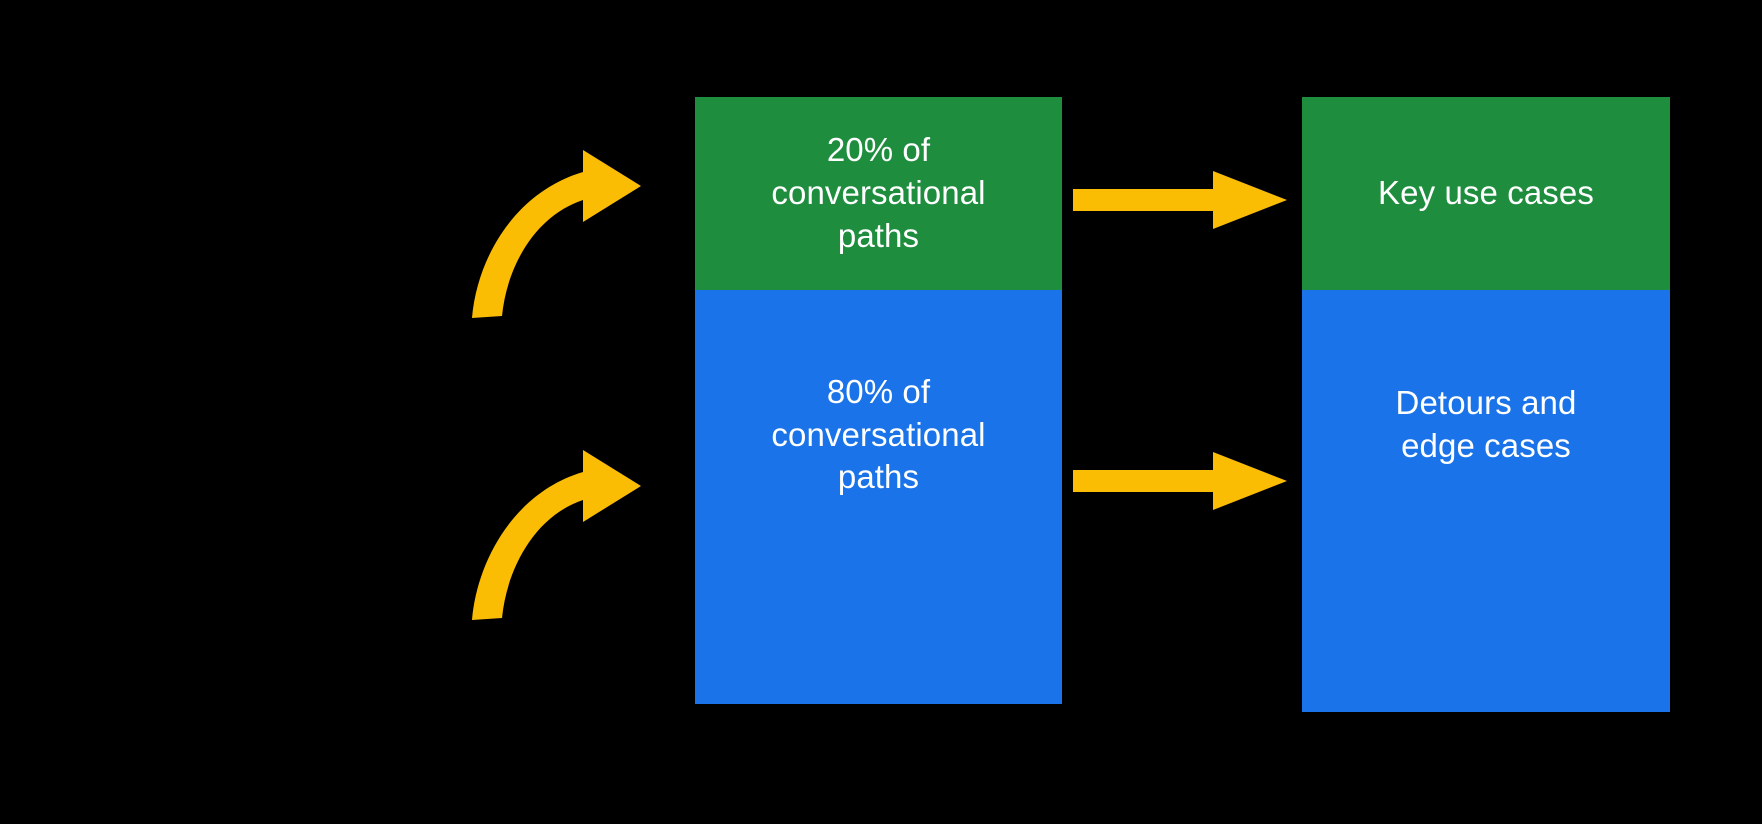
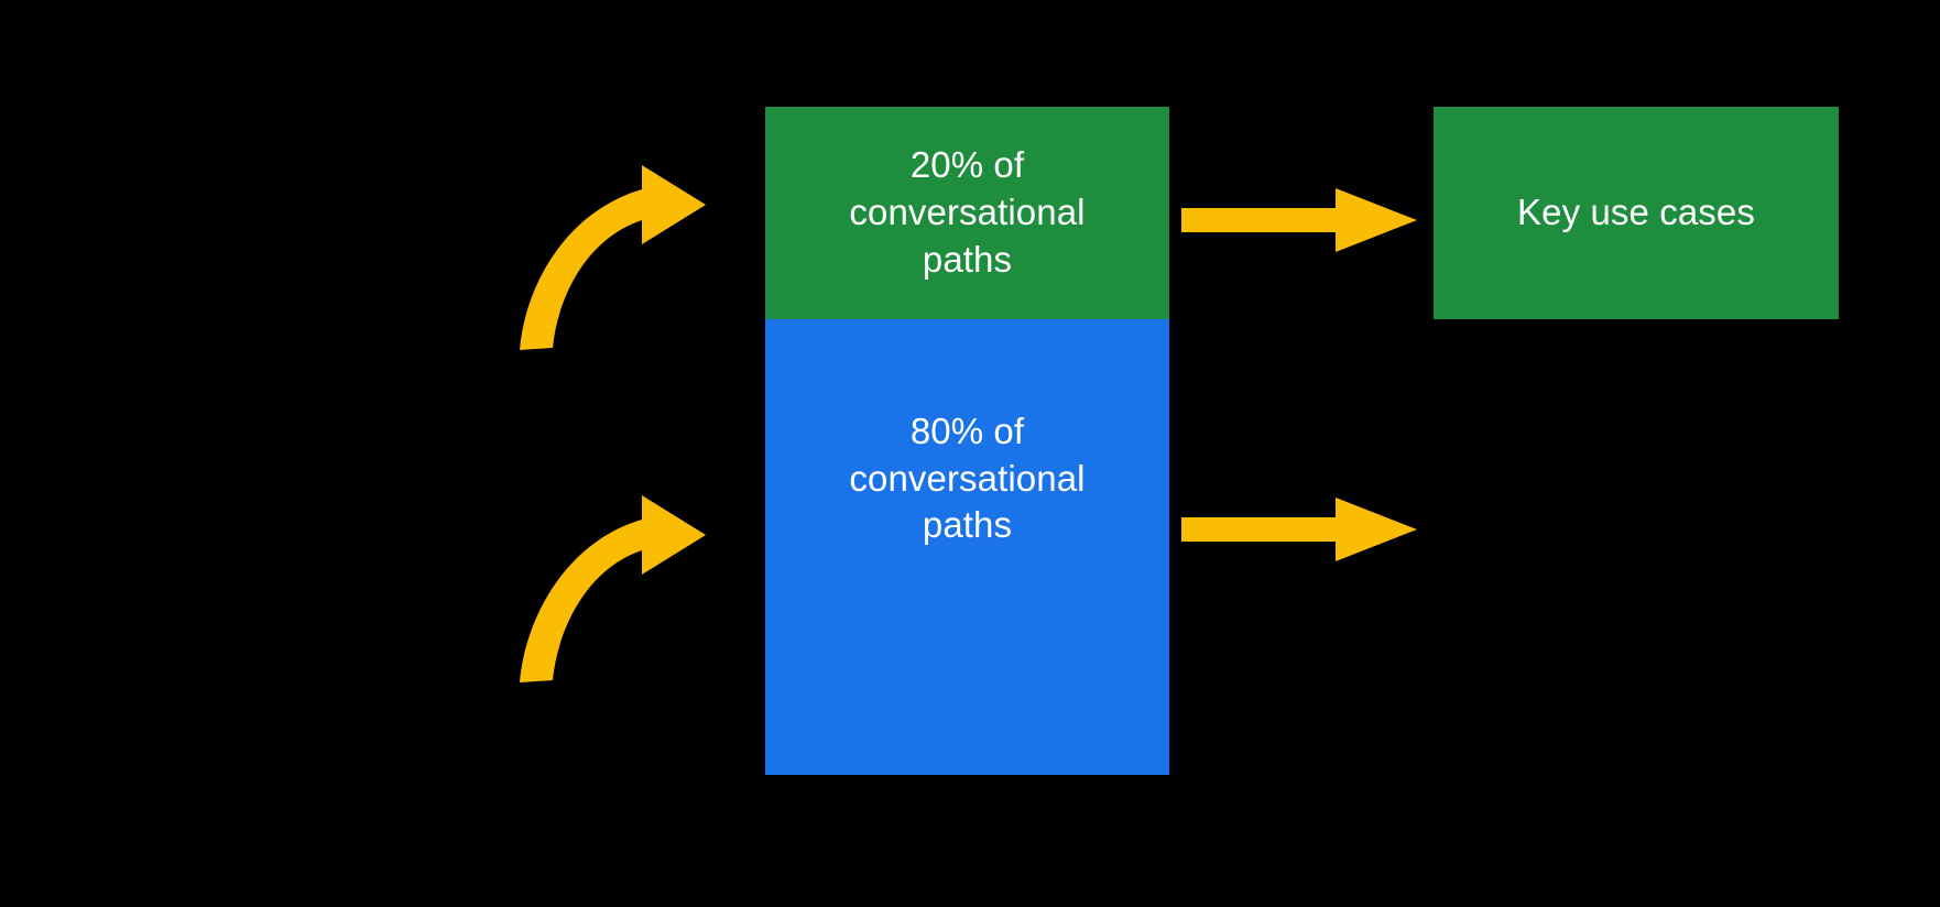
  20% of
  conversational
  paths
  80% of
  conversational
  paths
  Key use cases
- Detours and
- edge cases
